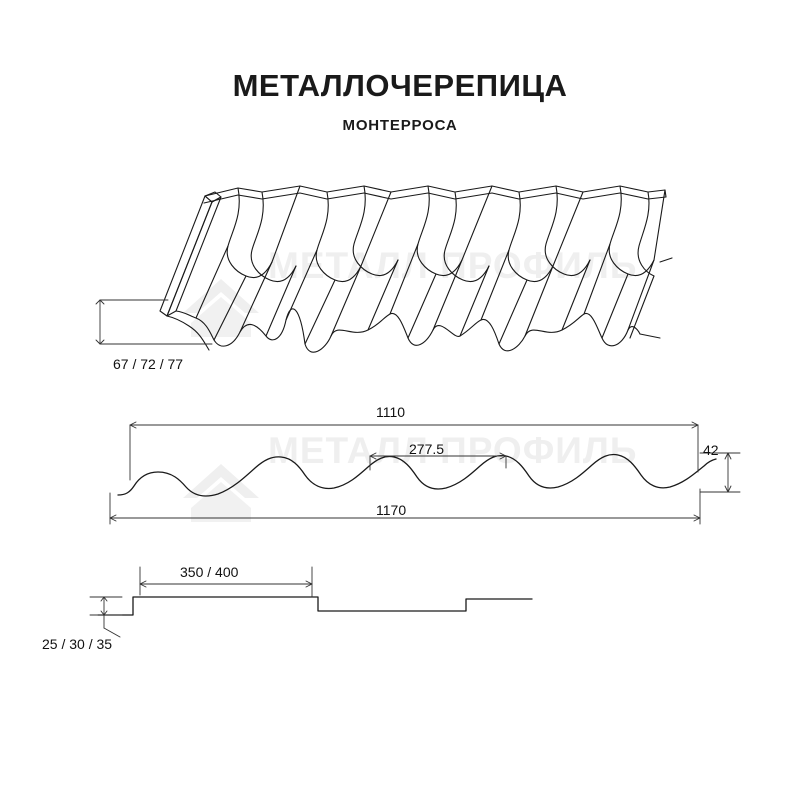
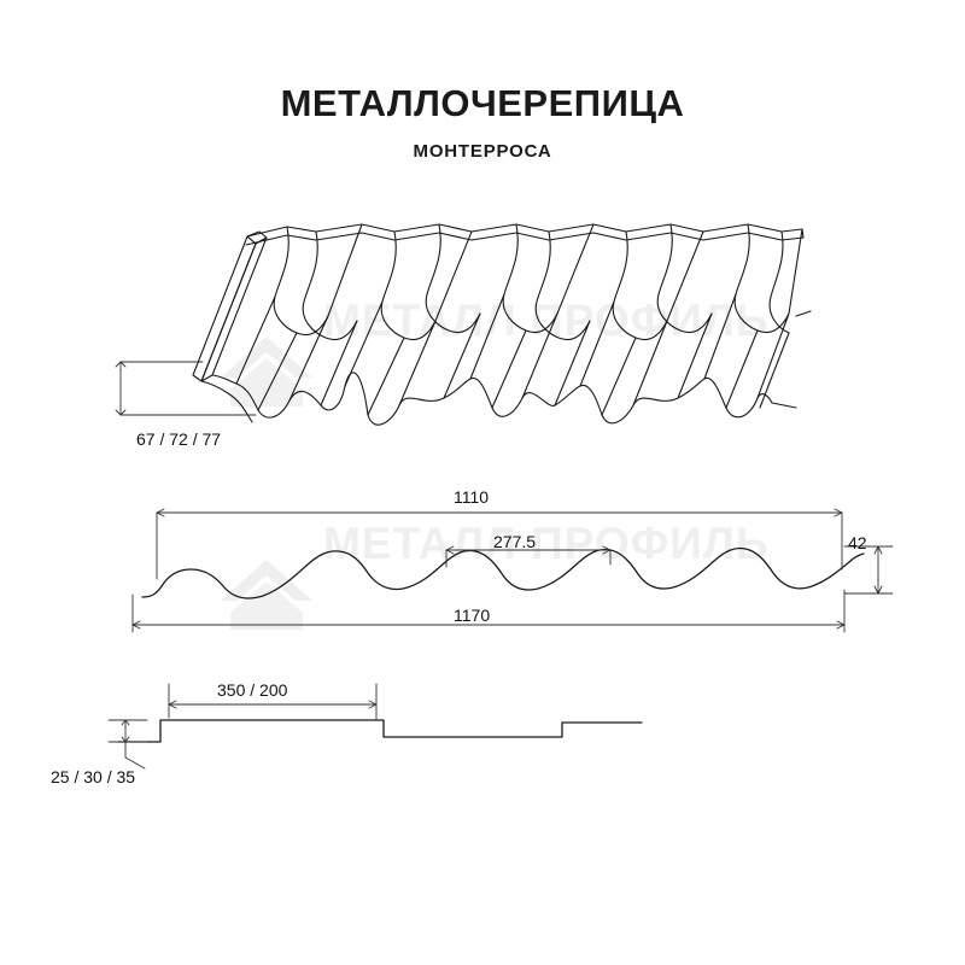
  МЕТЛЛ ПРОФИЛЬ
  МЕТАЛЛ ПРОФИЛЬ
  МЕТАЛЛОЧЕРЕПИЦА
  МОНТЕРРОСА
  67 / 72 / 77
  1110
  277.5
  42
  1170
- 350 / 400
+ 350 / 200
  25 / 30 / 35
